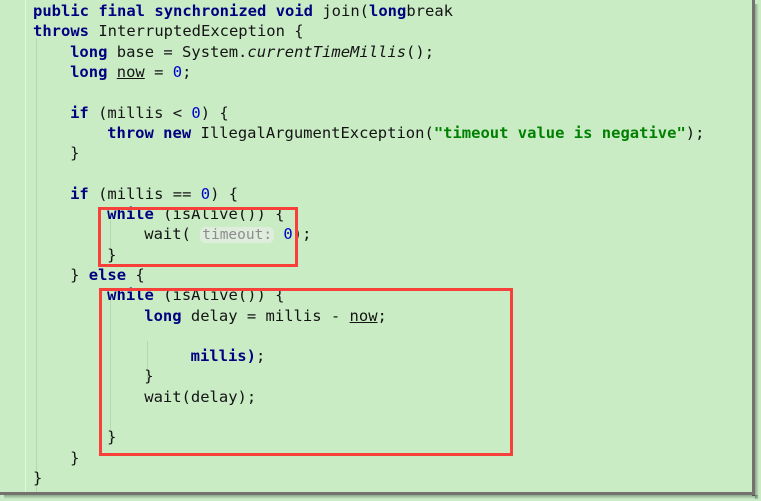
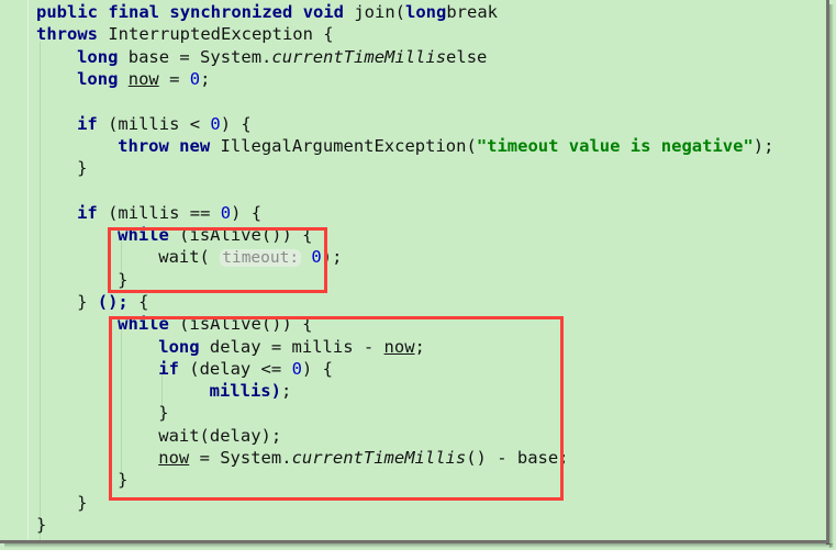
  public final synchronized void join(longbreak
  throws InterruptedException {
- long base = System.currentTimeMillis();
+ long base = System.currentTimeMilliselse
  long now = 0;
  if (millis < 0) {
  throw new IllegalArgumentException("timeout value is negative");
  }
  if (millis == 0) {
  while (isAlive()) {
  wait( timeout: 0);
  }
- } else {
+ } (); {
  while (isAlive()) {
  long delay = millis - now;
+ if (delay <= 0) {
  millis);
  }
  wait(delay);
+ now = System.currentTimeMillis() - base;
  }
  }
  }
